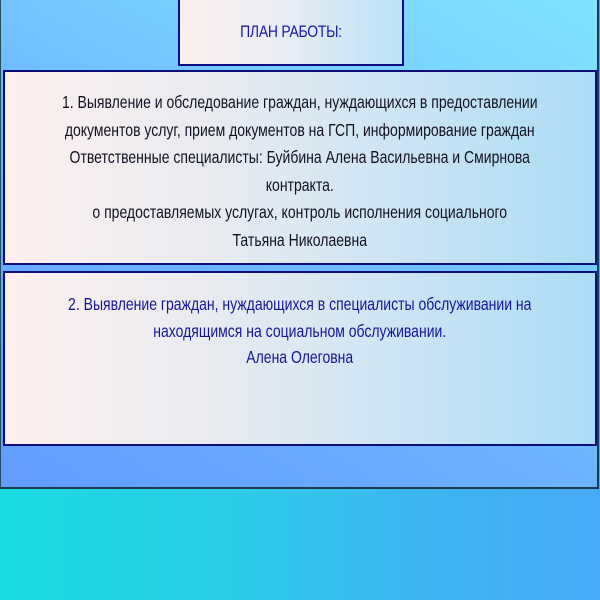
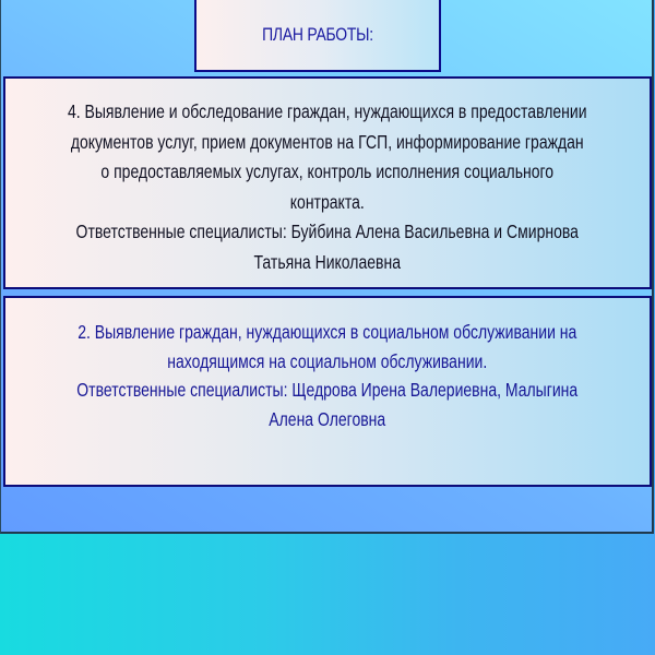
  ПЛАН РАБОТЫ:
- 1. Выявление и обследование граждан, нуждающихся в предоставлении
+ 4. Выявление и обследование граждан, нуждающихся в предоставлении
  документов услуг, прием документов на ГСП, информирование граждан
- Ответственные специалисты: Буйбина Алена Васильевна и Смирнова
+ о предоставляемых услугах, контроль исполнения социального
  контракта.
- о предоставляемых услугах, контроль исполнения социального
+ Ответственные специалисты: Буйбина Алена Васильевна и Смирнова
  Татьяна Николаевна
- 2. Выявление граждан, нуждающихся в специалисты обслуживании на
+ 2. Выявление граждан, нуждающихся в социальном обслуживании на
  находящимся на социальном обслуживании.
+ Ответственные специалисты: Щедрова Ирена Валериевна, Малыгина
  Алена Олеговна
